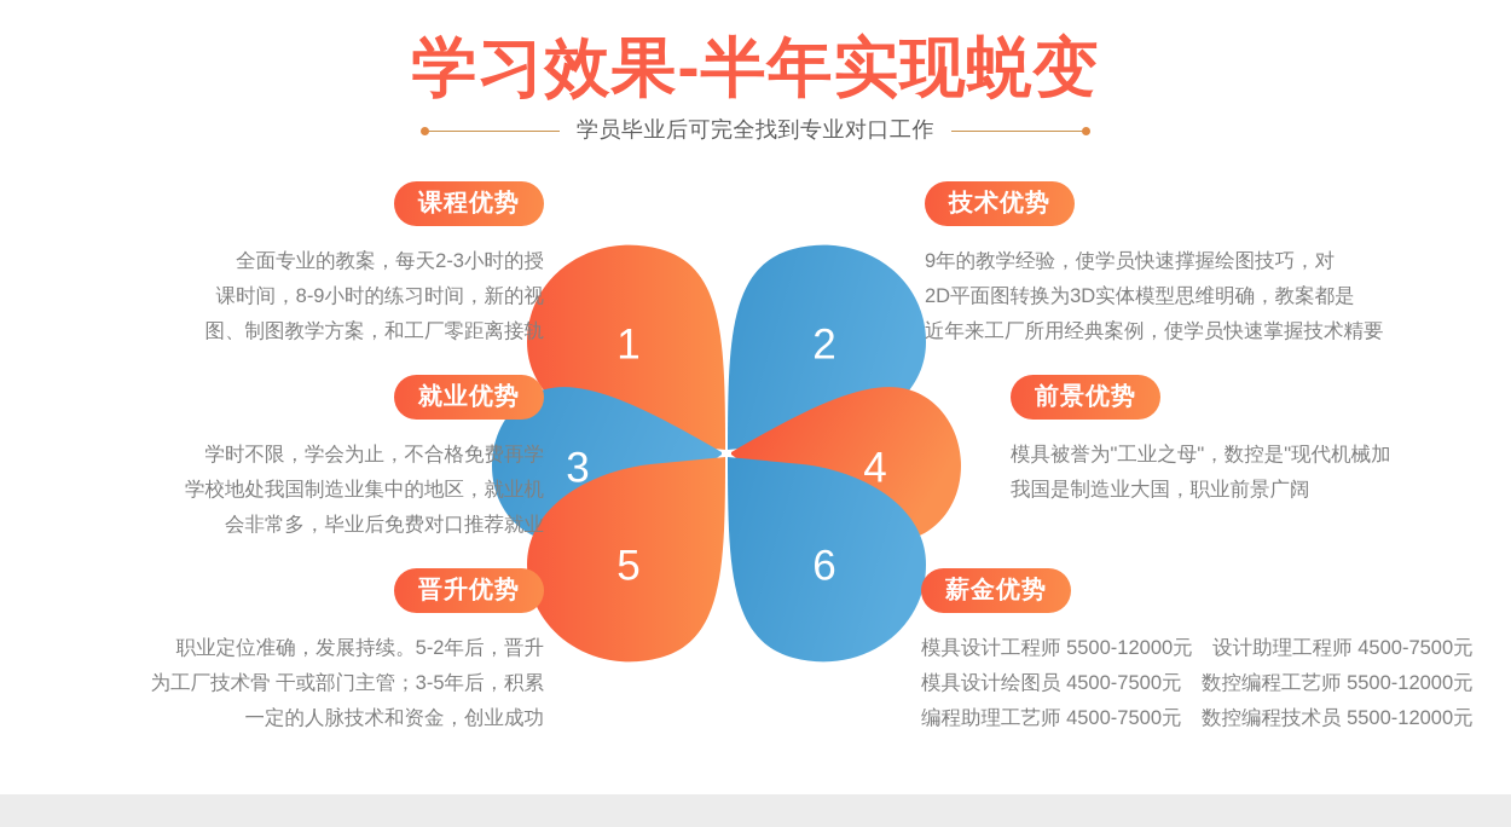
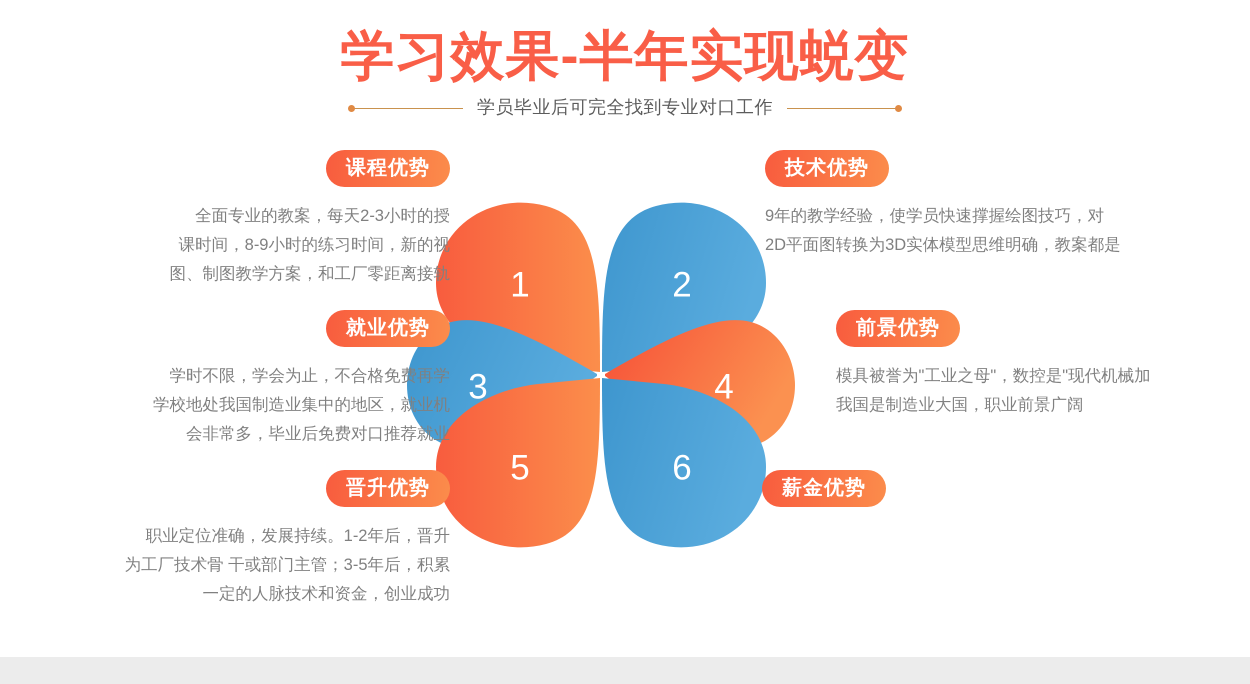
  学习效果-半年实现蜕变
  学员毕业后可完全找到专业对口工作
  1
  2
  3
  4
  5
  6
  课程优势
  全面专业的教案，每天2-3小时的授
  课时间，8-9小时的练习时间，新的视
  图、制图教学方案，和工厂零距离接轨
  技术优势
  9年的教学经验，使学员快速撑握绘图技巧，对
  2D平面图转换为3D实体模型思维明确，教案都是
- 近年来工厂所用经典案例，使学员快速掌握技术精要
  就业优势
  学时不限，学会为止，不合格免费再学
  学校地处我国制造业集中的地区，就业机
  会非常多，毕业后免费对口推荐就业
  前景优势
  模具被誉为"工业之母"，数控是"现代机械加
  我国是制造业大国，职业前景广阔
  晋升优势
- 职业定位准确，发展持续。5-2年后，晋升
+ 职业定位准确，发展持续。1-2年后，晋升
  为工厂技术骨 干或部门主管；3-5年后，积累
  一定的人脉技术和资金，创业成功
  薪金优势
- 模具设计工程师 5500-12000元 设计助理工程师 4500-7500元
- 模具设计绘图员 4500-7500元 数控编程工艺师 5500-12000元
- 编程助理工艺师 4500-7500元 数控编程技术员 5500-12000元
